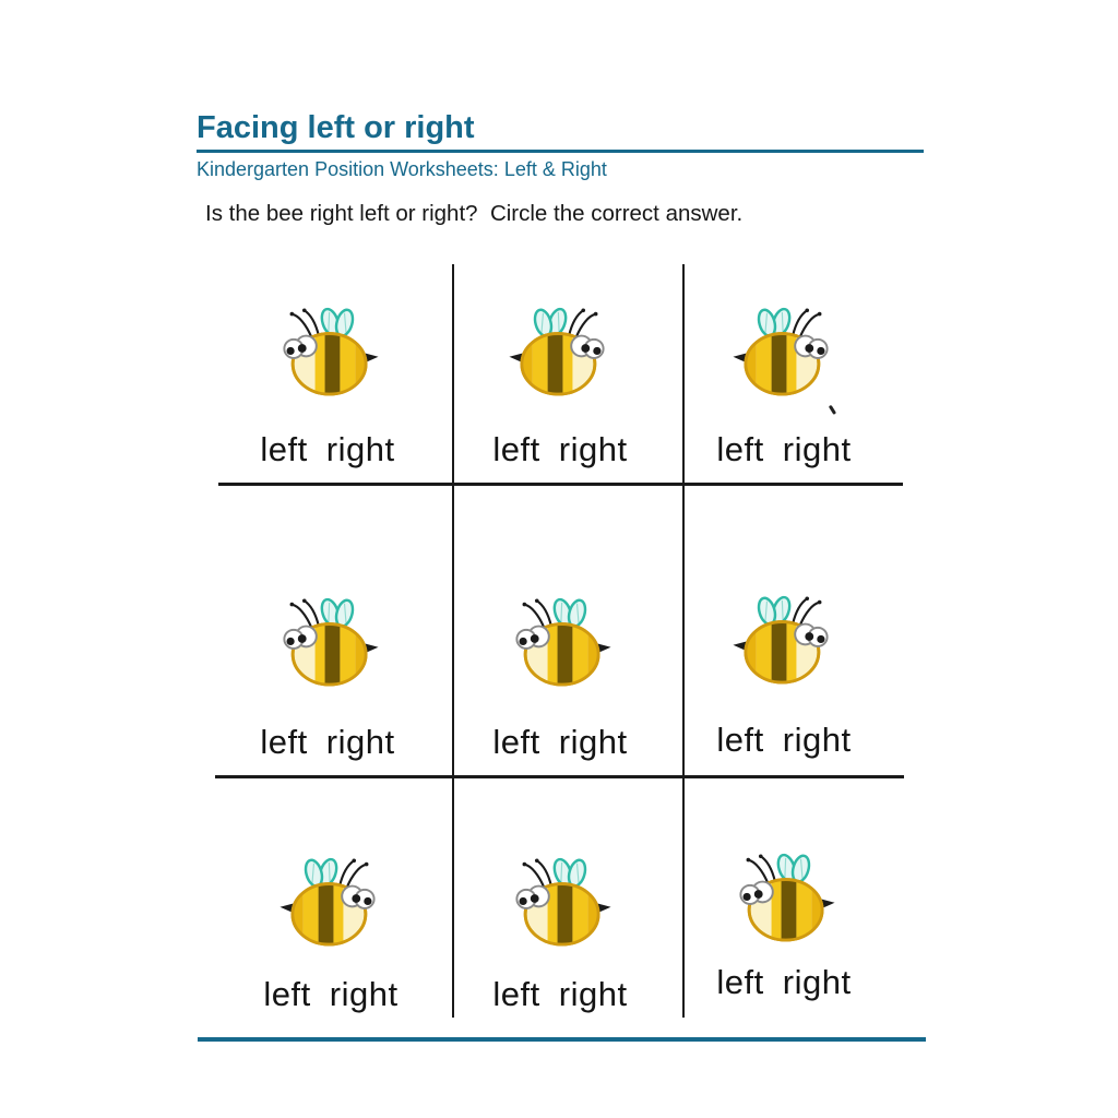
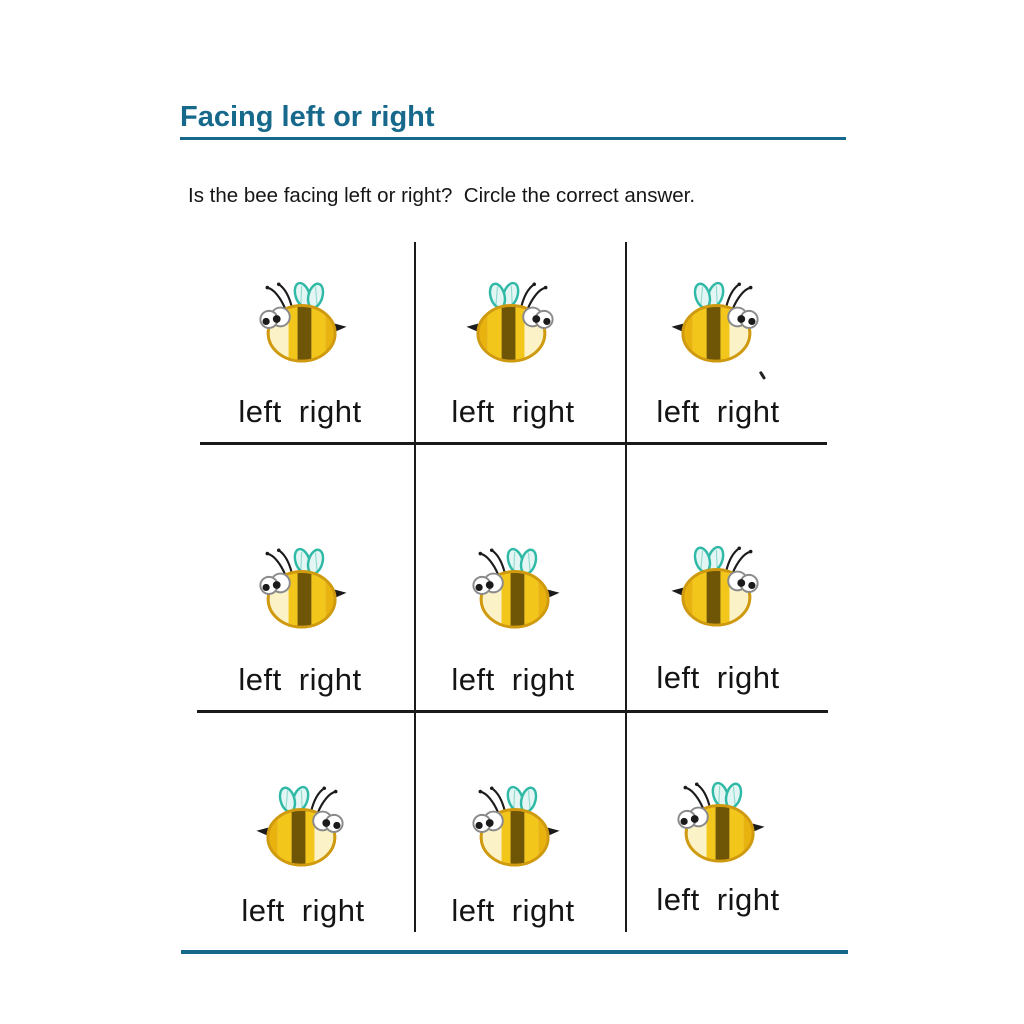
  Facing left or right
- Kindergarten Position Worksheets: Left & Right
- Is the bee right left or right? Circle the correct answer.
+ Is the bee facing left or right? Circle the correct answer.
  left
  right
  left
  right
  left
  right
  left
  right
  left
  right
  left
  right
  left
  right
  left
  right
  left
  right
